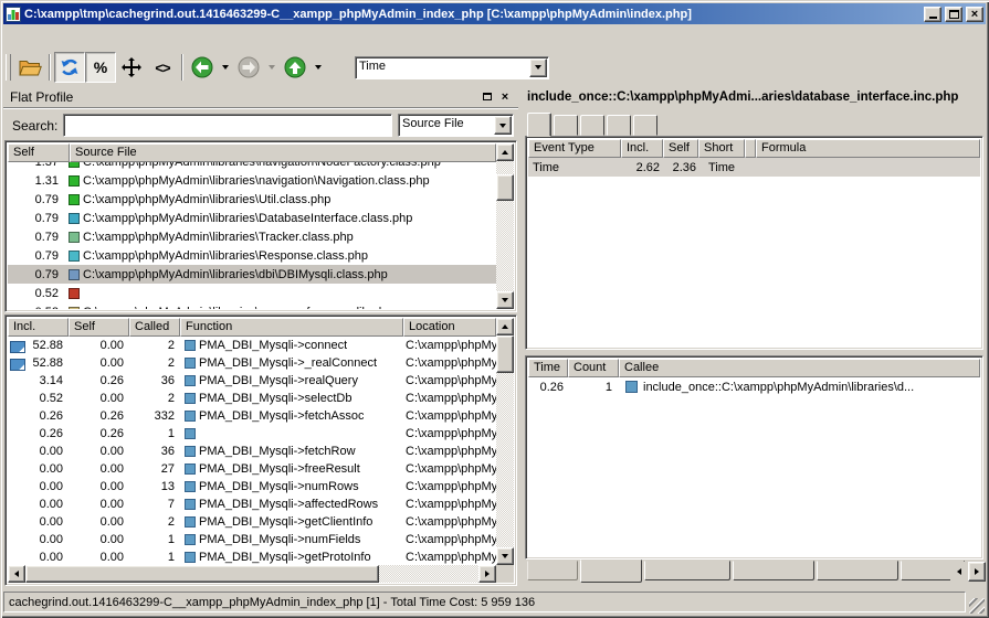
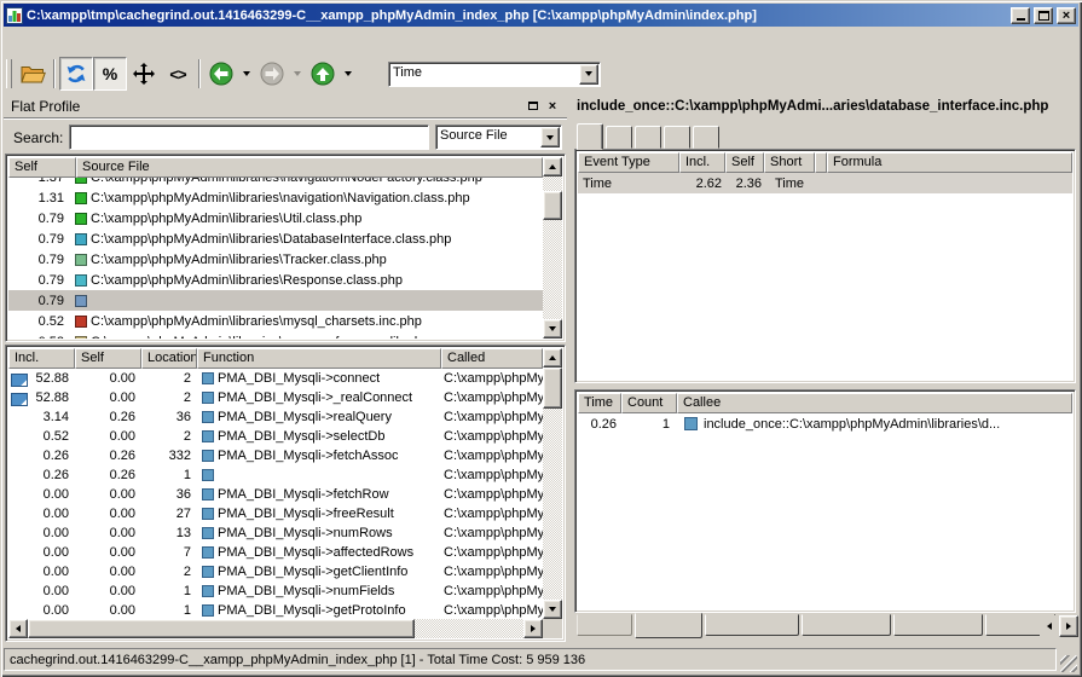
  C:\xampp\tmp\cachegrind.out.1416463299-C__xampp_phpMyAdmin_index_php [C:\xampp\phpMyAdmin\index.php]
  ×
  %
  <>
  Time
  Flat Profile
  ×
  Search:
  Source File
  Self
  Source File
  1.37
  C:\xampp\phpMyAdmin\libraries\navigation\NodeFactory.class.php
  1.31
  C:\xampp\phpMyAdmin\libraries\navigation\Navigation.class.php
  0.79
  C:\xampp\phpMyAdmin\libraries\Util.class.php
  0.79
  C:\xampp\phpMyAdmin\libraries\DatabaseInterface.class.php
  0.79
  C:\xampp\phpMyAdmin\libraries\Tracker.class.php
  0.79
  C:\xampp\phpMyAdmin\libraries\Response.class.php
  0.79
- C:\xampp\phpMyAdmin\libraries\dbi\DBIMysqli.class.php
  0.52
+ C:\xampp\phpMyAdmin\libraries\mysql_charsets.inc.php
  Incl.
  Self
- Called
+ Location
  Function
- Location
+ Called
  52.88
  0.00
  2
  PMA_DBI_Mysqli->connect
  C:\xampp\phpMy
  52.88
  0.00
  2
  PMA_DBI_Mysqli->_realConnect
  C:\xampp\phpMy
  3.14
  0.26
  36
  PMA_DBI_Mysqli->realQuery
  C:\xampp\phpMy
  0.52
  0.00
  2
  PMA_DBI_Mysqli->selectDb
  C:\xampp\phpMy
  0.26
  0.26
  332
  PMA_DBI_Mysqli->fetchAssoc
  C:\xampp\phpMy
  0.26
  0.26
  1
  C:\xampp\phpMy
  0.00
  0.00
  36
  PMA_DBI_Mysqli->fetchRow
  C:\xampp\phpMy
  0.00
  0.00
  27
  PMA_DBI_Mysqli->freeResult
  C:\xampp\phpMy
  0.00
  0.00
  13
  PMA_DBI_Mysqli->numRows
  C:\xampp\phpMy
  0.00
  0.00
  7
  PMA_DBI_Mysqli->affectedRows
  C:\xampp\phpMy
  0.00
  0.00
  2
  PMA_DBI_Mysqli->getClientInfo
  C:\xampp\phpMy
  0.00
  0.00
  1
  PMA_DBI_Mysqli->numFields
  C:\xampp\phpMy
  0.00
  0.00
  1
  PMA_DBI_Mysqli->getProtoInfo
  C:\xampp\phpMy
  include_once::C:\xampp\phpMyAdmi...aries\database_interface.inc.php
  Event Type
  Incl.
  Self
  Short
  Formula
  Time
  2.62
  2.36
  Time
  Time
  Count
  Callee
  0.26
  1
  include_once::C:\xampp\phpMyAdmin\libraries\d...
  cachegrind.out.1416463299-C__xampp_phpMyAdmin_index_php [1] - Total Time Cost: 5 959 136
